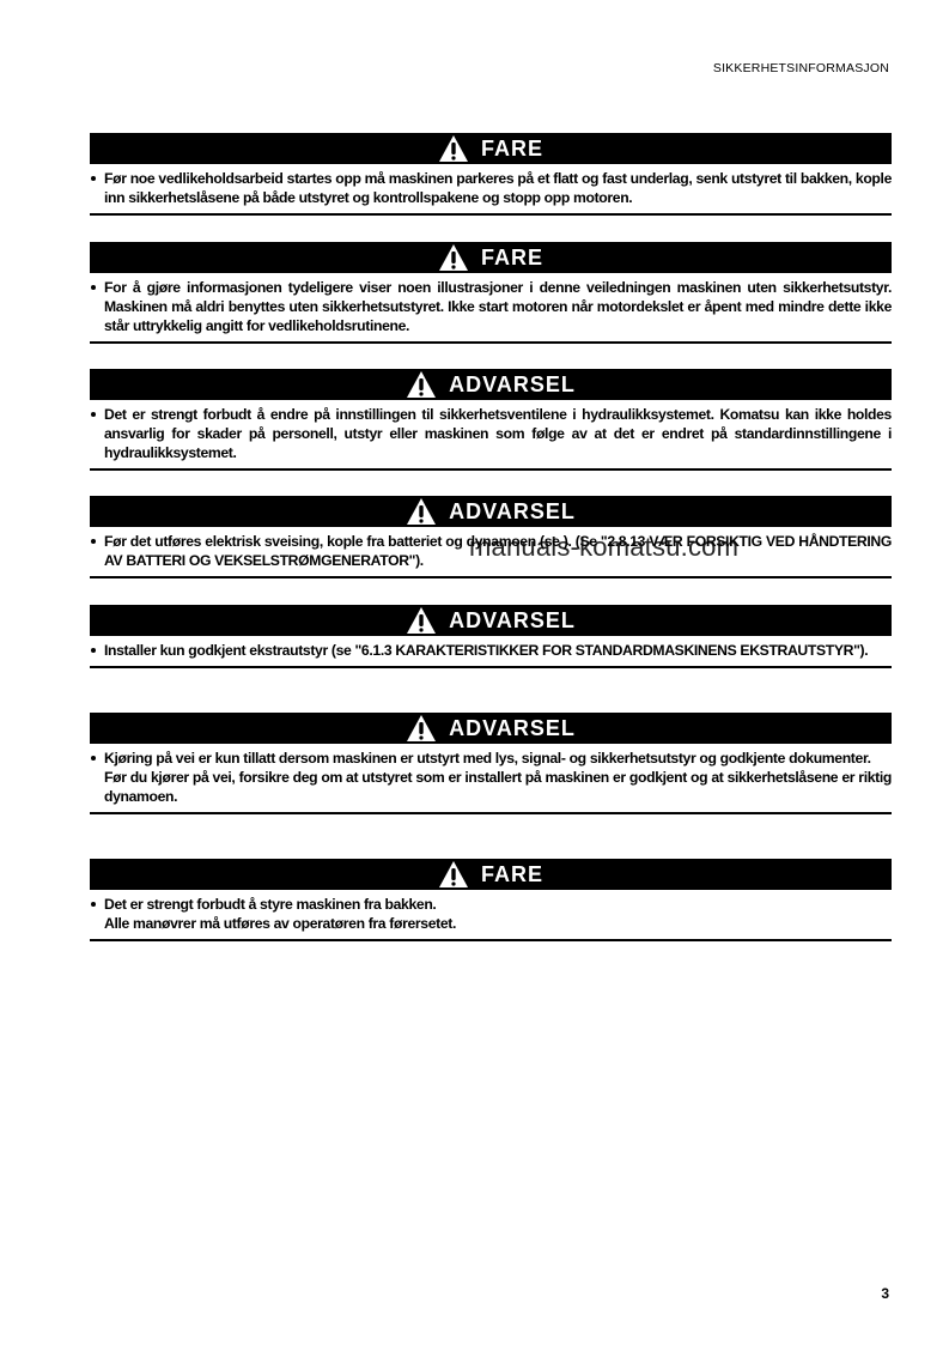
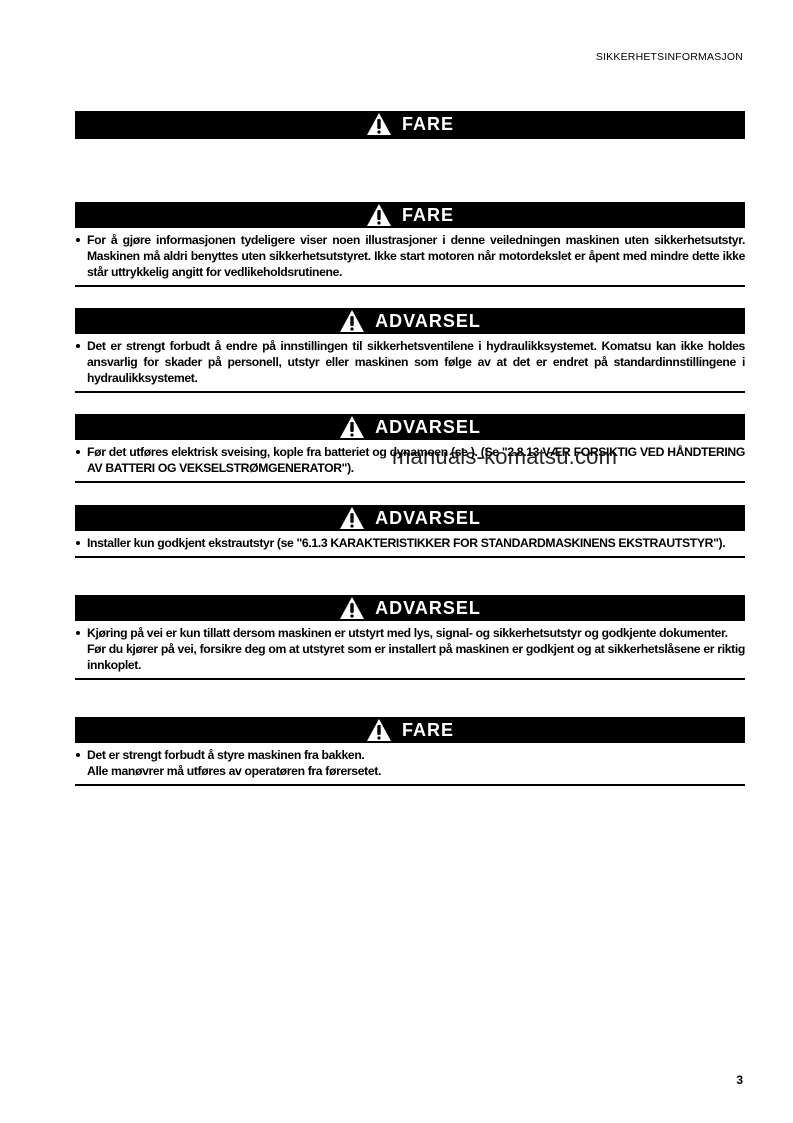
  SIKKERHETSINFORMASJON
  FARE
- Før noe vedlikeholdsarbeid startes opp må maskinen parkeres på et flatt og fast underlag, senk utstyret til bakken, kople inn sikkerhetslåsene på både utstyret og kontrollspakene og stopp opp motoren.
  FARE
  For å gjøre informasjonen tydeligere viser noen illustrasjoner i denne veiledningen maskinen uten sikkerhetsutstyr. Maskinen må aldri benyttes uten sikkerhetsutstyret. Ikke start motoren når motordekslet er åpent med mindre dette ikke står uttrykkelig angitt for vedlikeholdsrutinene.
  ADVARSEL
  Det er strengt forbudt å endre på innstillingen til sikkerhetsventilene i hydraulikksystemet. Komatsu kan ikke holdes ansvarlig for skader på personell, utstyr eller maskinen som følge av at det er endret på standardinnstillingene i hydraulikksystemet.
  ADVARSEL
  Før det utføres elektrisk sveising, kople fra batteriet og dynamoen (se ). (Se "2.8.13 VÆR FORSIKTIG VED HÅNDTERING AV BATTERI OG VEKSELSTRØMGENERATOR").
  ADVARSEL
  Installer kun godkjent ekstrautstyr (se "6.1.3 KARAKTERISTIKKER FOR STANDARDMASKINENS EKSTRAUTSTYR").
  ADVARSEL
  Kjøring på vei er kun tillatt dersom maskinen er utstyrt med lys, signal- og sikkerhetsutstyr og godkjente dokumenter.
- Før du kjører på vei, forsikre deg om at utstyret som er installert på maskinen er godkjent og at sikkerhetslåsene er riktig dynamoen.
+ Før du kjører på vei, forsikre deg om at utstyret som er installert på maskinen er godkjent og at sikkerhetslåsene er riktig innkoplet.
  FARE
  Det er strengt forbudt å styre maskinen fra bakken.
  Alle manøvrer må utføres av operatøren fra førersetet.
  manuals-komatsu.com
  3
